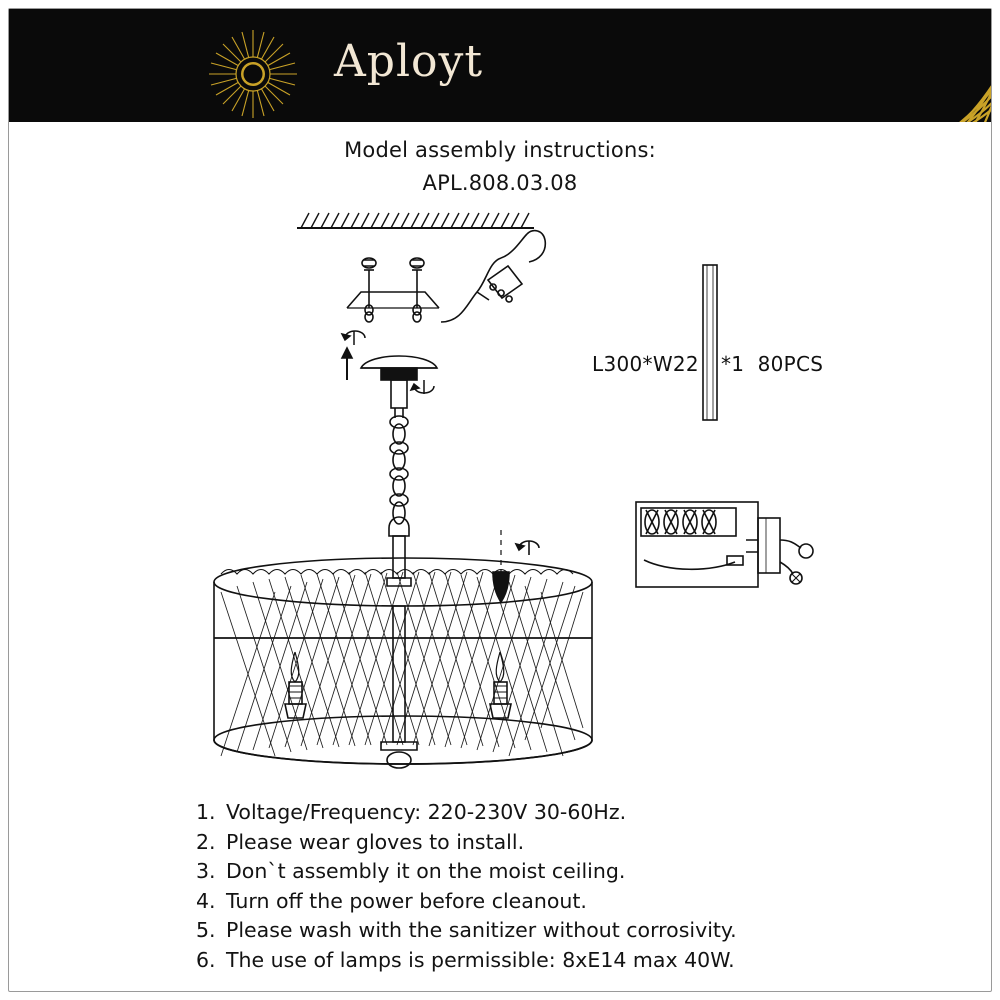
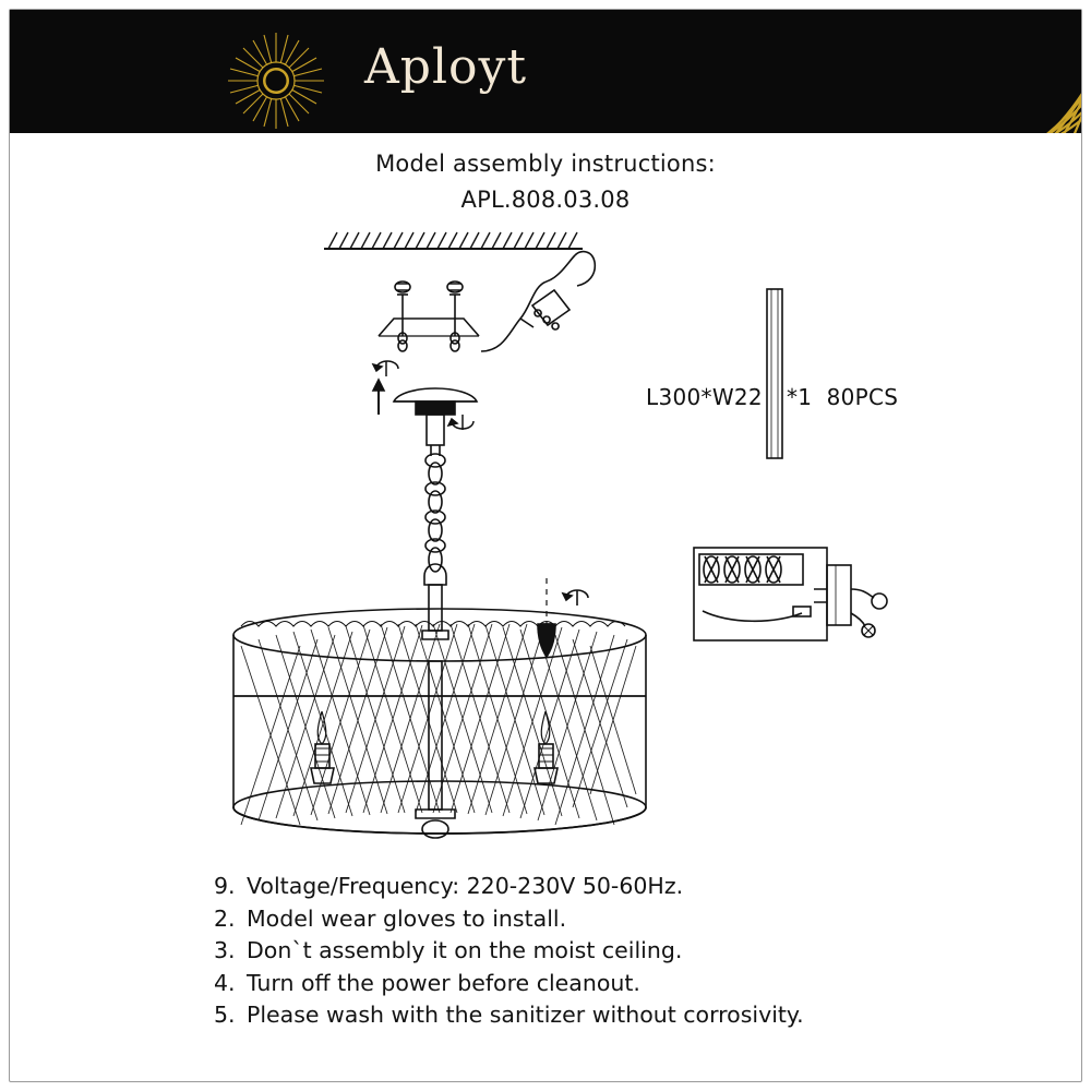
  Aployt
  Model assembly instructions:
  APL.808.03.08
  L300*W22 *1 80PCS
- 1.
+ 9.
- Voltage/Frequency: 220-230V 30-60Hz.
+ Voltage/Frequency: 220-230V 50-60Hz.
  2.
- Please wear gloves to install.
+ Model wear gloves to install.
  3.
  Don`t assembly it on the moist ceiling.
  4.
  Turn off the power before cleanout.
  5.
  Please wash with the sanitizer without corrosivity.
- 6.
- The use of lamps is permissible: 8xE14 max 40W.
